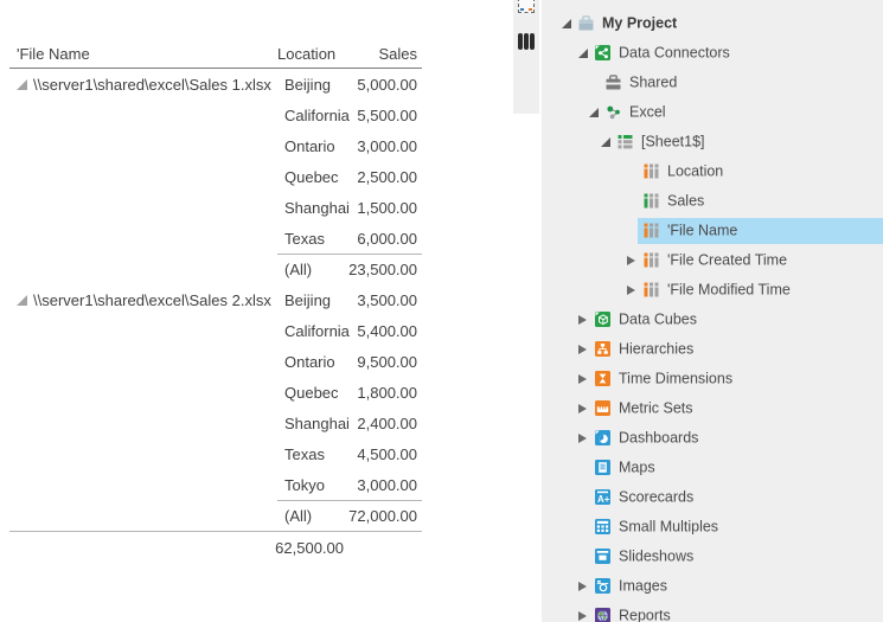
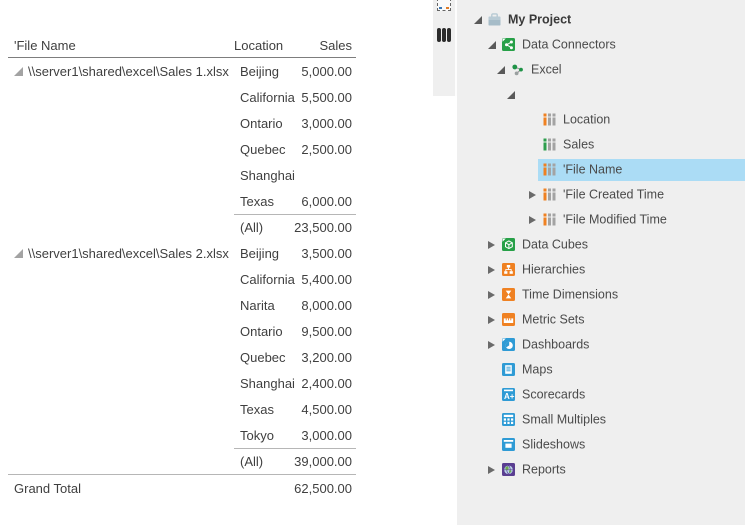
  'File Name
  Location
  Sales
  \\server1\shared\excel\Sales 1.xlsx
  Beijing
  5,000.00
  California
  5,500.00
  Ontario
  3,000.00
  Quebec
  2,500.00
  Shanghai
- 1,500.00
  Texas
  6,000.00
  (All)
  23,500.00
  \\server1\shared\excel\Sales 2.xlsx
  Beijing
  3,500.00
  California
  5,400.00
+ Narita
+ 8,000.00
  Ontario
  9,500.00
  Quebec
- 1,800.00
+ 3,200.00
  Shanghai
  2,400.00
  Texas
  4,500.00
  Tokyo
  3,000.00
  (All)
- 72,000.00
+ 39,000.00
+ Grand Total
  62,500.00
  My Project
  Data Connectors
- Shared
  Excel
- [Sheet1$]
  Location
  Sales
  'File Name
  'File Created Time
  'File Modified Time
  Data Cubes
  Hierarchies
  Time Dimensions
  Metric Sets
  Dashboards
  Maps
  A+
  Scorecards
  Small Multiples
  Slideshows
- Images
  Reports
